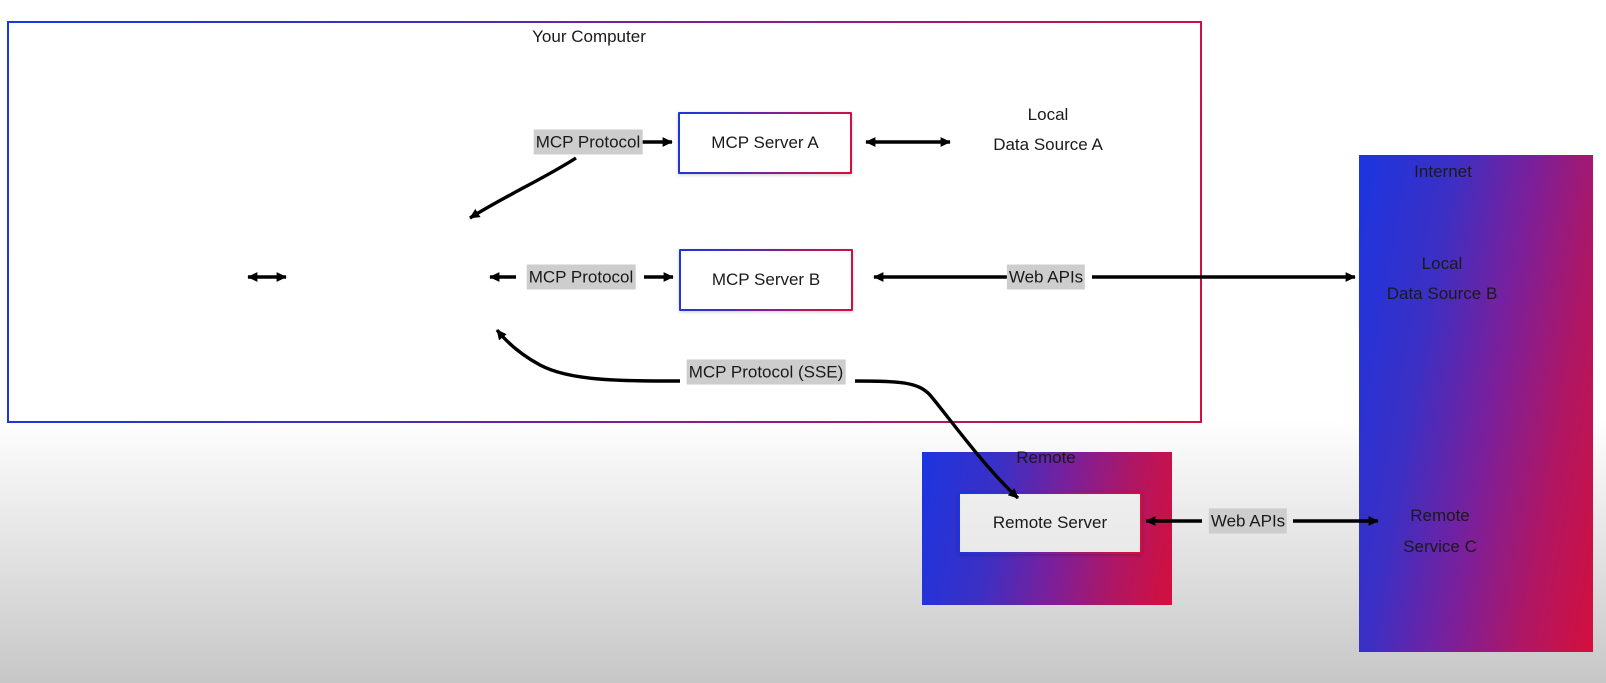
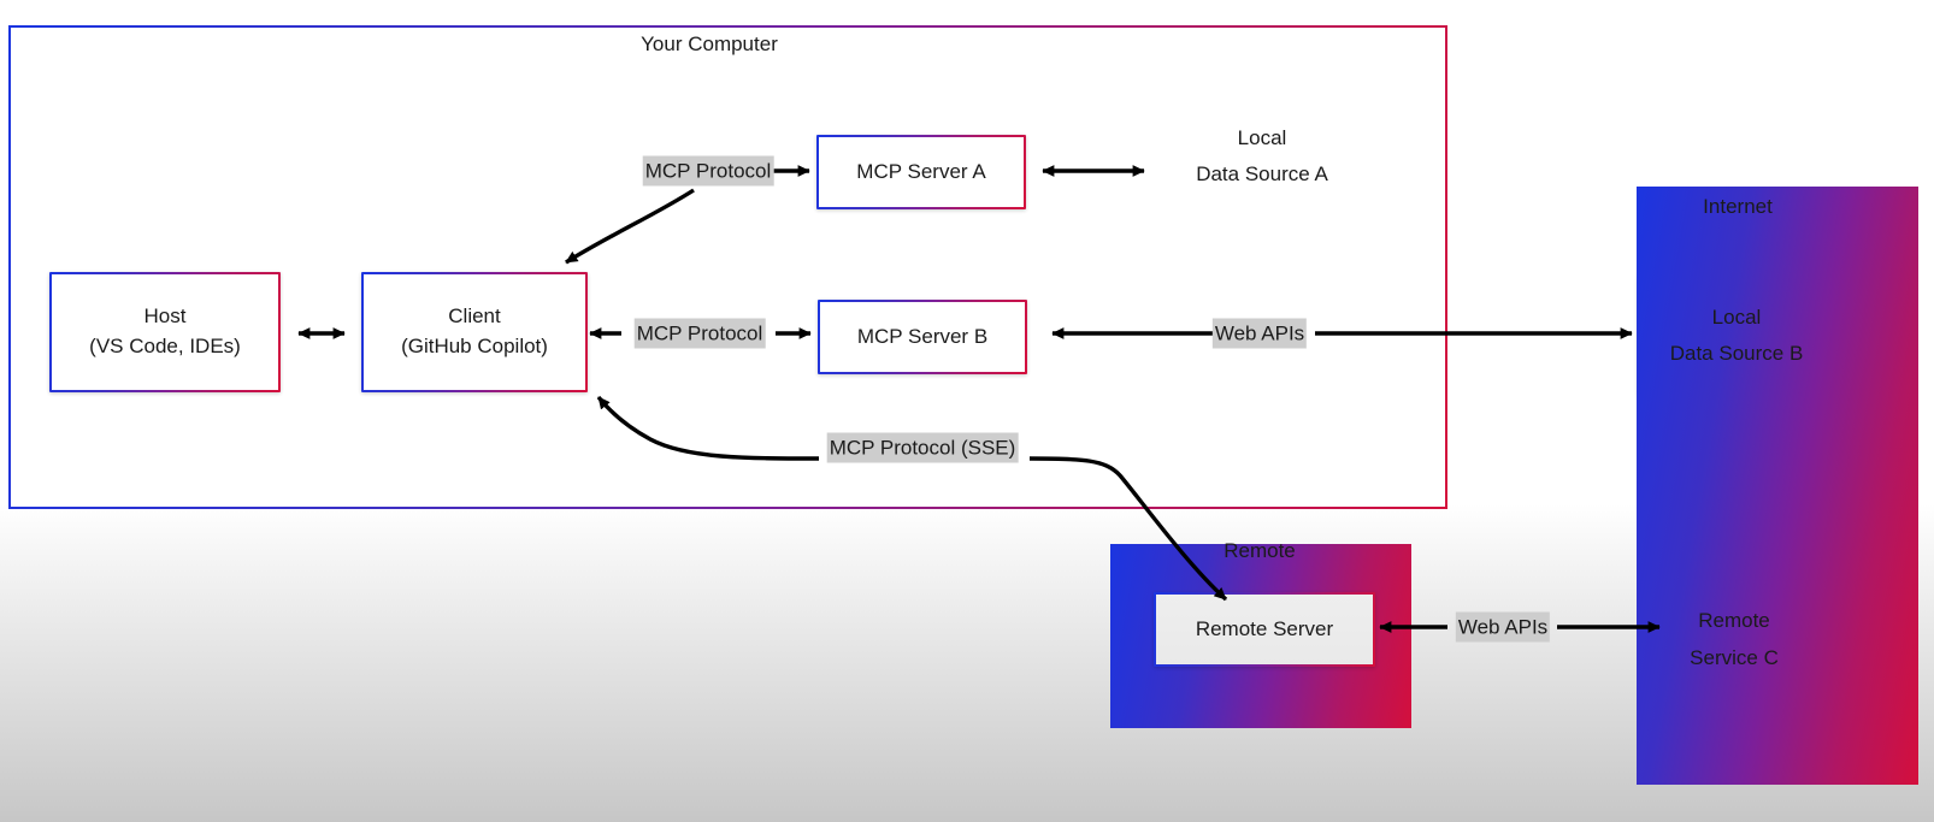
  Your Computer
  Internet
  Remote
  Local
  Data Source A
  Local
  Data Source B
  Remote
  Service C
+ Host
+ (VS Code, IDEs)
+ Client
+ (GitHub Copilot)
  MCP Server A
  MCP Server B
  Remote Server
  MCP Protocol
  MCP Protocol
  Web APIs
  MCP Protocol (SSE)
  Web APIs
